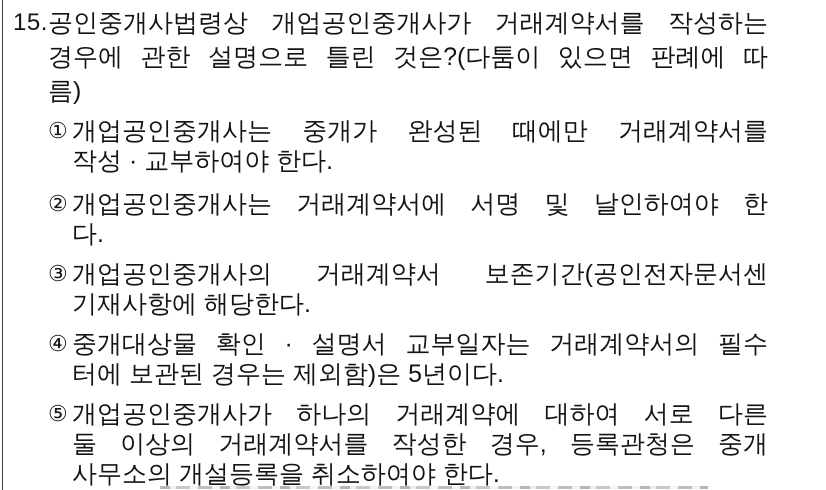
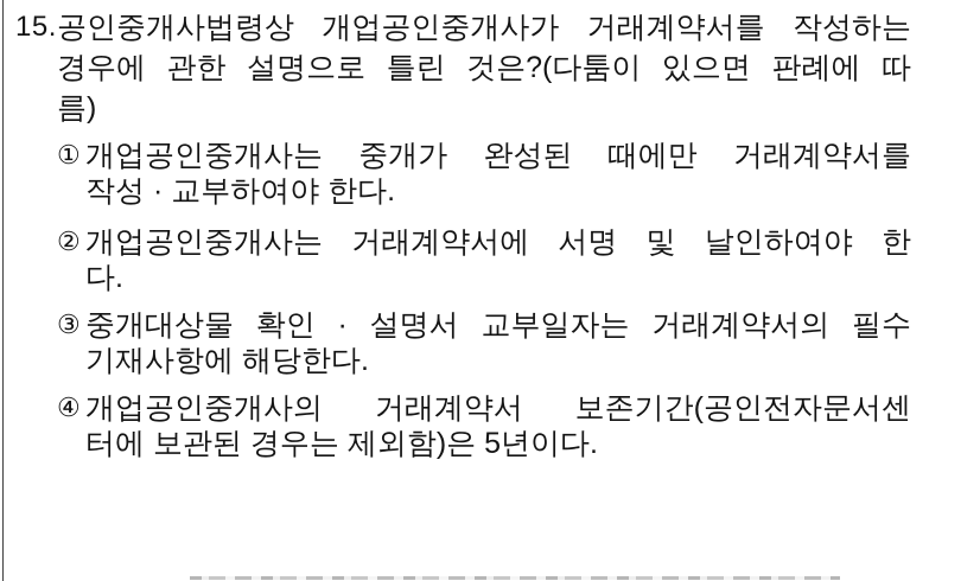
  15.
  공인중개사법령상 개업공인중개사가 거래계약서를 작성하는
  경우에 관한 설명으로 틀린 것은?(다툼이 있으면 판례에 따
  름)
  ①
  개업공인중개사는 중개가 완성된 때에만 거래계약서를
  작성 · 교부하여야 한다.
  ②
  개업공인중개사는 거래계약서에 서명 및 날인하여야 한
  다.
  ③
- 개업공인중개사의 거래계약서 보존기간(공인전자문서센
+ 중개대상물 확인 · 설명서 교부일자는 거래계약서의 필수
  기재사항에 해당한다.
  ④
- 중개대상물 확인 · 설명서 교부일자는 거래계약서의 필수
+ 개업공인중개사의 거래계약서 보존기간(공인전자문서센
  터에 보관된 경우는 제외함)은 5년이다.
- ⑤
- 개업공인중개사가 하나의 거래계약에 대하여 서로 다른
- 둘 이상의 거래계약서를 작성한 경우, 등록관청은 중개
- 사무소의 개설등록을 취소하여야 한다.
